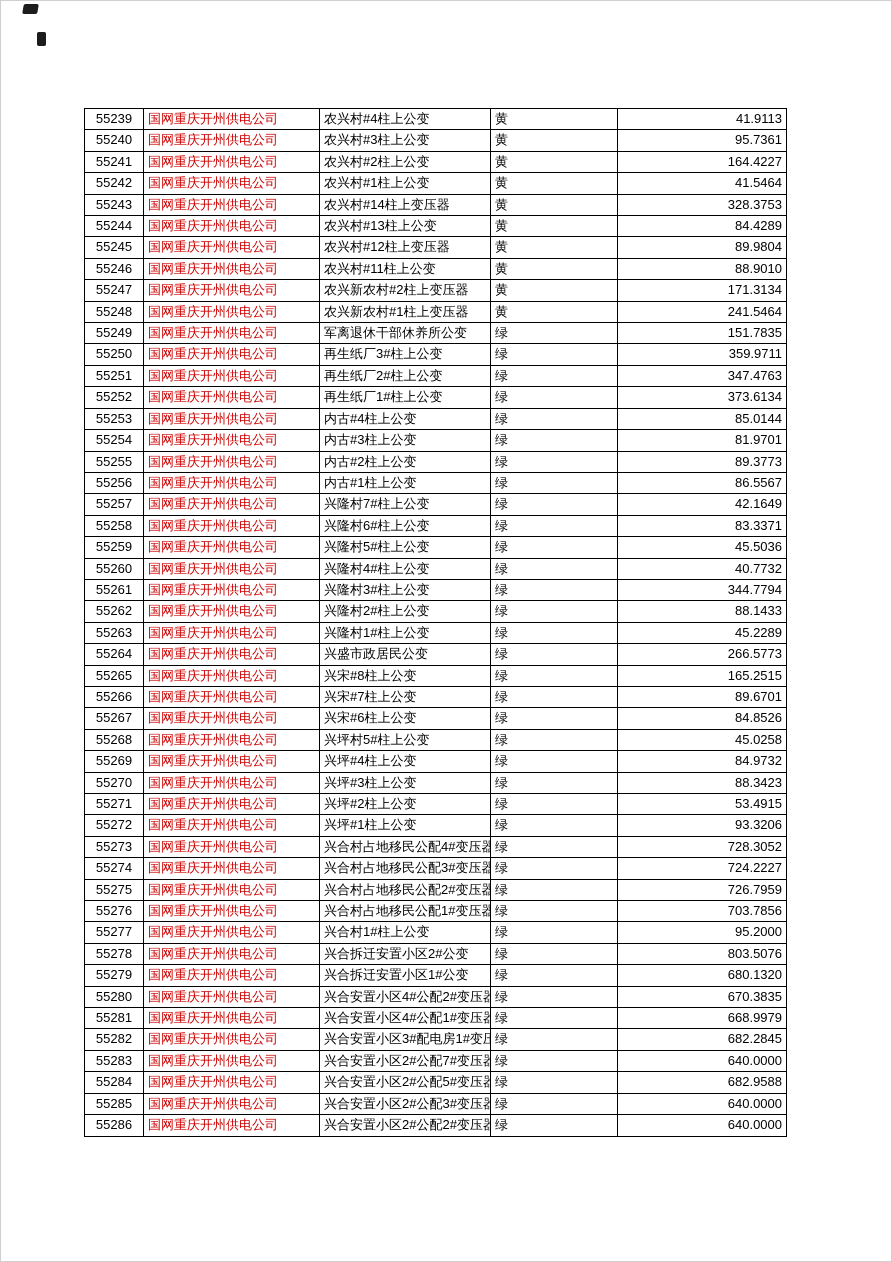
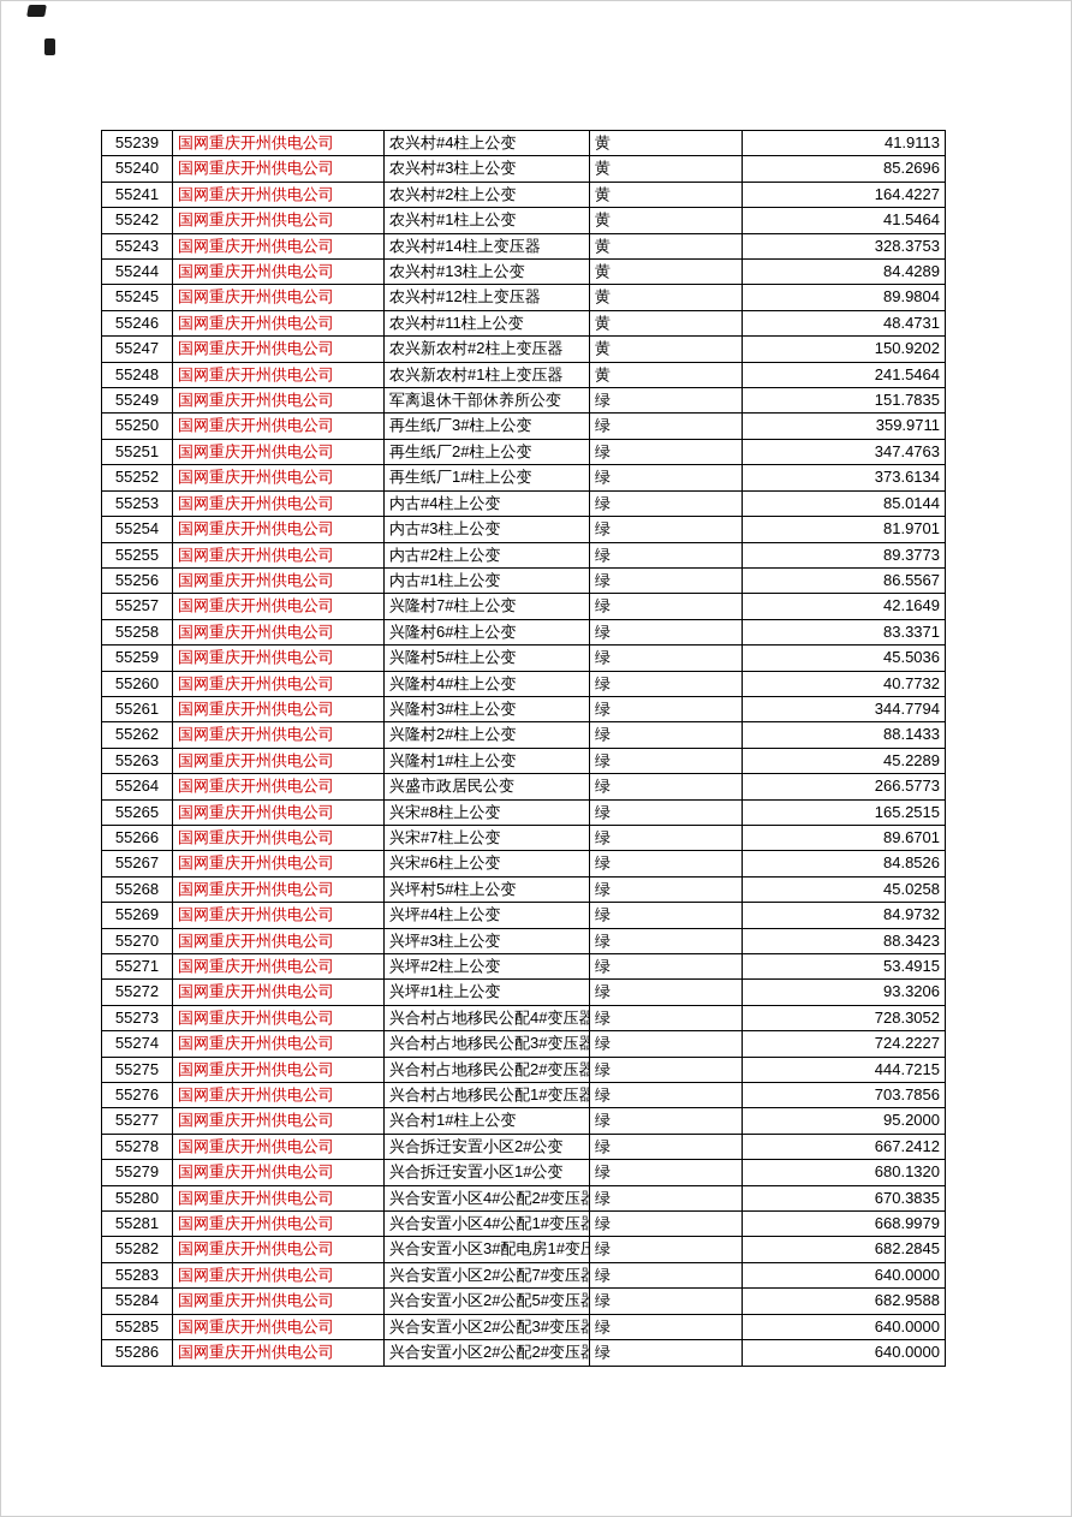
  55239	国网重庆开州供电公司	农兴村#4柱上公变	黄	41.9113
- 55240	国网重庆开州供电公司	农兴村#3柱上公变	黄	95.7361
+ 55240	国网重庆开州供电公司	农兴村#3柱上公变	黄	85.2696
  55241	国网重庆开州供电公司	农兴村#2柱上公变	黄	164.4227
  55242	国网重庆开州供电公司	农兴村#1柱上公变	黄	41.5464
  55243	国网重庆开州供电公司	农兴村#14柱上变压器	黄	328.3753
  55244	国网重庆开州供电公司	农兴村#13柱上公变	黄	84.4289
  55245	国网重庆开州供电公司	农兴村#12柱上变压器	黄	89.9804
- 55246	国网重庆开州供电公司	农兴村#11柱上公变	黄	88.9010
+ 55246	国网重庆开州供电公司	农兴村#11柱上公变	黄	48.4731
- 55247	国网重庆开州供电公司	农兴新农村#2柱上变压器	黄	171.3134
+ 55247	国网重庆开州供电公司	农兴新农村#2柱上变压器	黄	150.9202
  55248	国网重庆开州供电公司	农兴新农村#1柱上变压器	黄	241.5464
  55249	国网重庆开州供电公司	军离退休干部休养所公变	绿	151.7835
  55250	国网重庆开州供电公司	再生纸厂3#柱上公变	绿	359.9711
  55251	国网重庆开州供电公司	再生纸厂2#柱上公变	绿	347.4763
  55252	国网重庆开州供电公司	再生纸厂1#柱上公变	绿	373.6134
  55253	国网重庆开州供电公司	内古#4柱上公变	绿	85.0144
  55254	国网重庆开州供电公司	内古#3柱上公变	绿	81.9701
  55255	国网重庆开州供电公司	内古#2柱上公变	绿	89.3773
  55256	国网重庆开州供电公司	内古#1柱上公变	绿	86.5567
  55257	国网重庆开州供电公司	兴隆村7#柱上公变	绿	42.1649
  55258	国网重庆开州供电公司	兴隆村6#柱上公变	绿	83.3371
  55259	国网重庆开州供电公司	兴隆村5#柱上公变	绿	45.5036
  55260	国网重庆开州供电公司	兴隆村4#柱上公变	绿	40.7732
  55261	国网重庆开州供电公司	兴隆村3#柱上公变	绿	344.7794
  55262	国网重庆开州供电公司	兴隆村2#柱上公变	绿	88.1433
  55263	国网重庆开州供电公司	兴隆村1#柱上公变	绿	45.2289
  55264	国网重庆开州供电公司	兴盛市政居民公变	绿	266.5773
  55265	国网重庆开州供电公司	兴宋#8柱上公变	绿	165.2515
  55266	国网重庆开州供电公司	兴宋#7柱上公变	绿	89.6701
  55267	国网重庆开州供电公司	兴宋#6柱上公变	绿	84.8526
  55268	国网重庆开州供电公司	兴坪村5#柱上公变	绿	45.0258
  55269	国网重庆开州供电公司	兴坪#4柱上公变	绿	84.9732
  55270	国网重庆开州供电公司	兴坪#3柱上公变	绿	88.3423
  55271	国网重庆开州供电公司	兴坪#2柱上公变	绿	53.4915
  55272	国网重庆开州供电公司	兴坪#1柱上公变	绿	93.3206
  55273	国网重庆开州供电公司	兴合村占地移民公配4#变压器	绿	728.3052
  55274	国网重庆开州供电公司	兴合村占地移民公配3#变压器	绿	724.2227
- 55275	国网重庆开州供电公司	兴合村占地移民公配2#变压器	绿	726.7959
+ 55275	国网重庆开州供电公司	兴合村占地移民公配2#变压器	绿	444.7215
  55276	国网重庆开州供电公司	兴合村占地移民公配1#变压器	绿	703.7856
  55277	国网重庆开州供电公司	兴合村1#柱上公变	绿	95.2000
- 55278	国网重庆开州供电公司	兴合拆迁安置小区2#公变	绿	803.5076
+ 55278	国网重庆开州供电公司	兴合拆迁安置小区2#公变	绿	667.2412
  55279	国网重庆开州供电公司	兴合拆迁安置小区1#公变	绿	680.1320
  55280	国网重庆开州供电公司	兴合安置小区4#公配2#变压器	绿	670.3835
  55281	国网重庆开州供电公司	兴合安置小区4#公配1#变压器	绿	668.9979
  55282	国网重庆开州供电公司	兴合安置小区3#配电房1#变压	绿	682.2845
  55283	国网重庆开州供电公司	兴合安置小区2#公配7#变压器	绿	640.0000
  55284	国网重庆开州供电公司	兴合安置小区2#公配5#变压器	绿	682.9588
  55285	国网重庆开州供电公司	兴合安置小区2#公配3#变压器	绿	640.0000
  55286	国网重庆开州供电公司	兴合安置小区2#公配2#变压器	绿	640.0000
